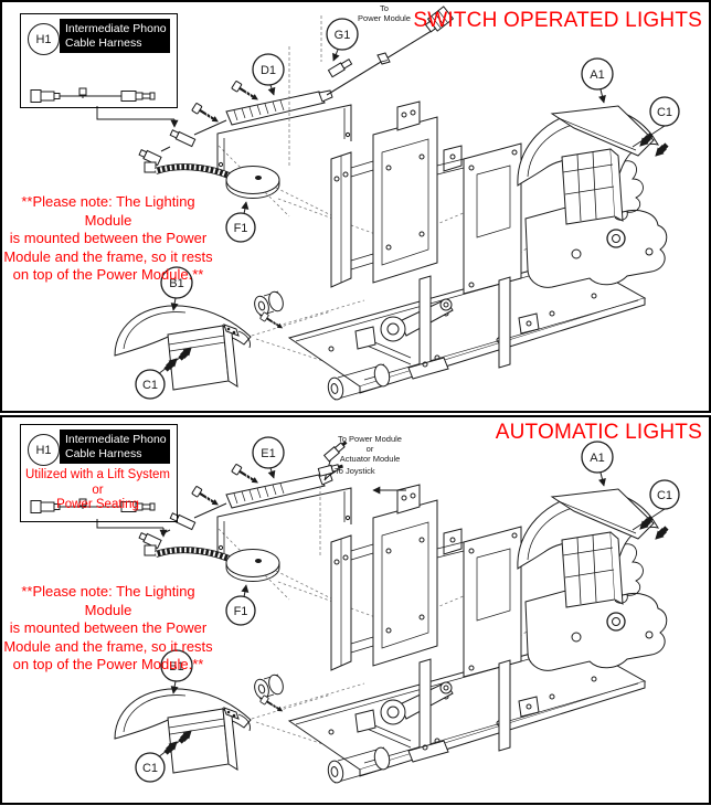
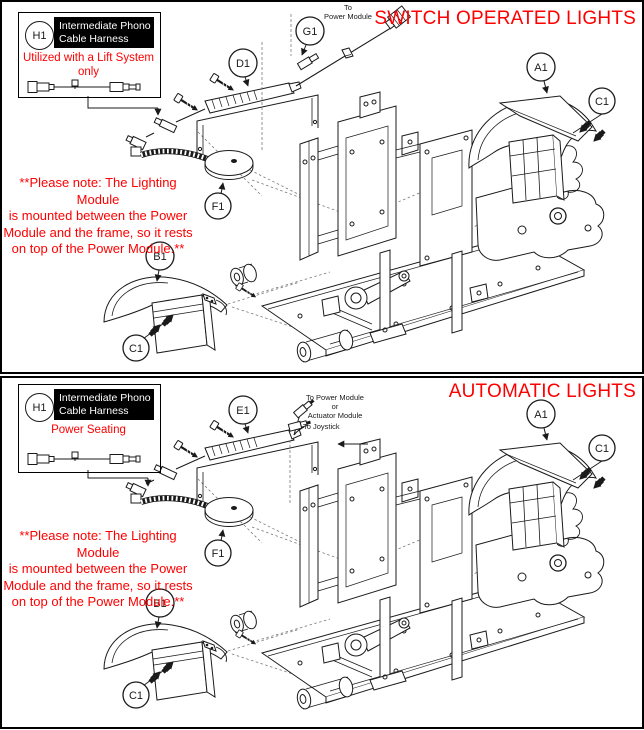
  G1
  D1
  E1
  SWITCH OPERATED LIGHTS
  H1
  Intermediate Phono
  Cable Harness
+ Utilized with a Lift System
+ only
  To
  Power Module
  **Please note: The Lighting Module
  is mounted between the Power
  Module and the frame, so it rests
  on top of the Power Module.**
  AUTOMATIC LIGHTS
  H1
  Intermediate Phono
  Cable Harness
- Utilized with a Lift System or
  Power Seating
  To Power Module
  or
  Actuator Module
  To Joystick
  **Please note: The Lighting Module
  is mounted between the Power
  Module and the frame, so it rests
  on top of the Power Module.**
